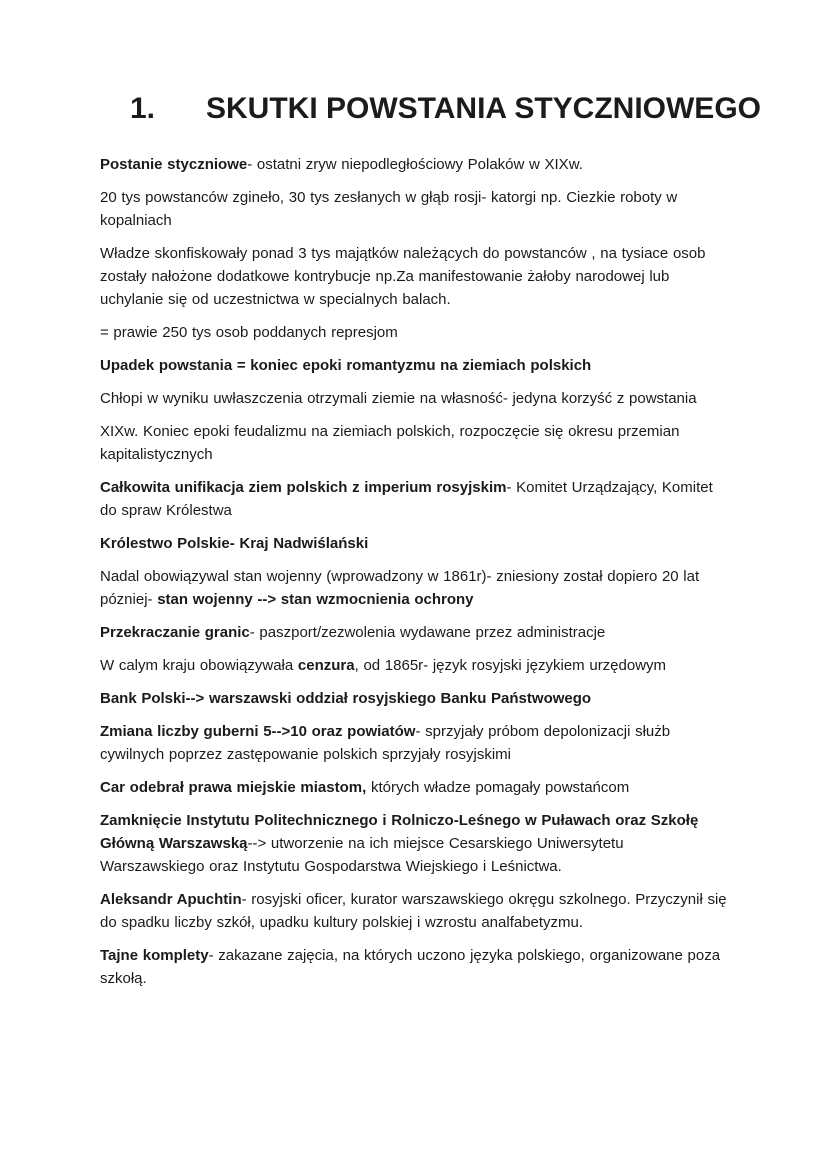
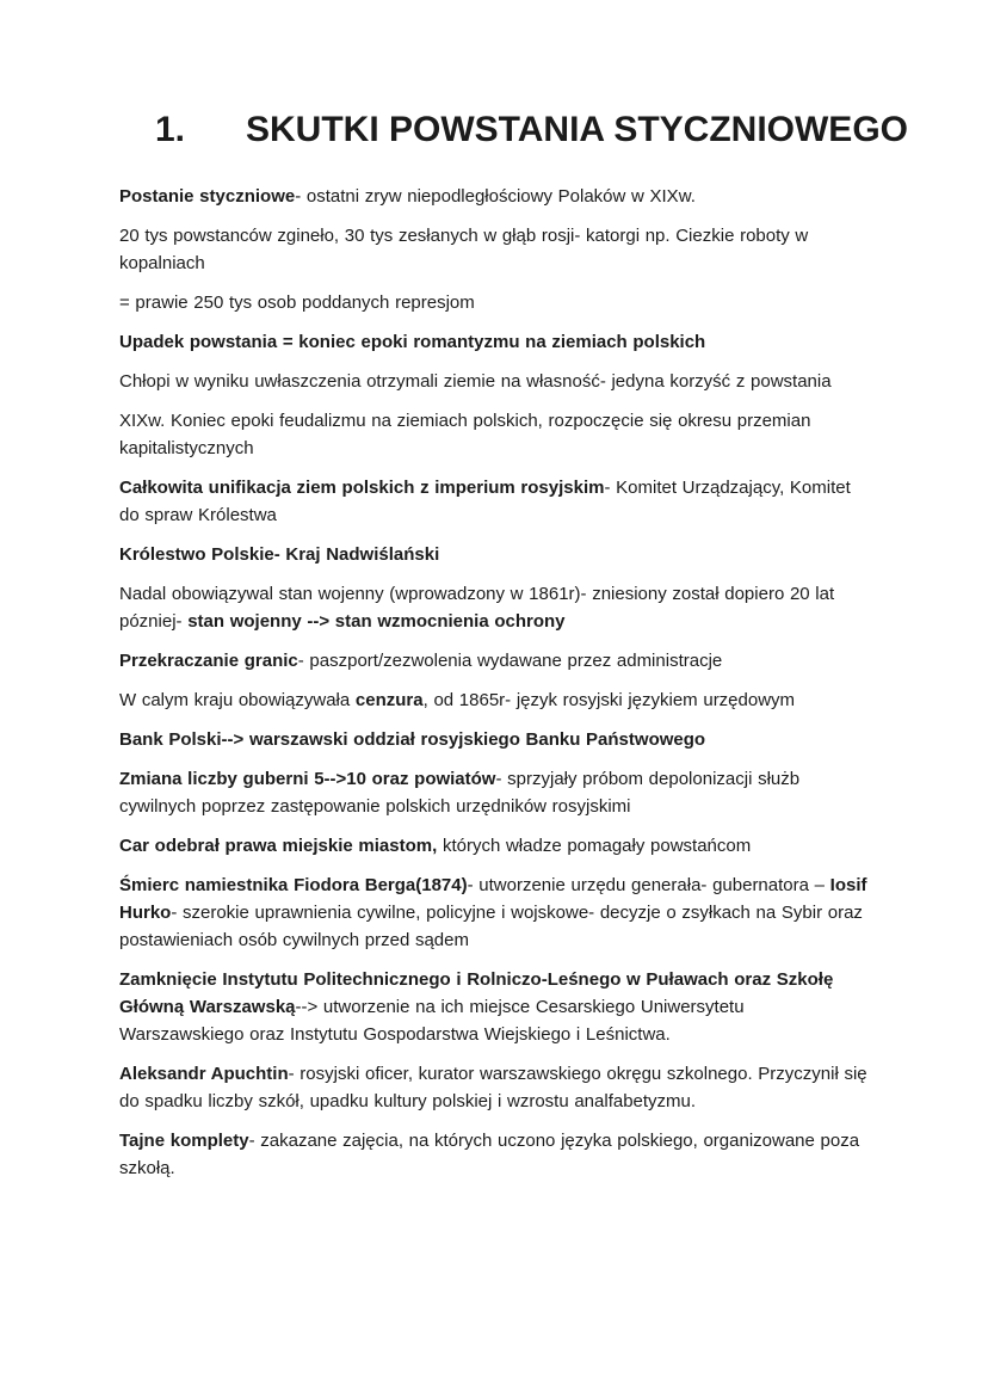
  1.
  SKUTKI POWSTANIA STYCZNIOWEGO
  Postanie styczniowe- ostatni zryw niepodległościowy Polaków w XIXw.
  20 tys powstanców zgineło, 30 tys zesłanych w głąb rosji- katorgi np. Ciezkie roboty w kopalniach
- Władze skonfiskowały ponad 3 tys majątków należących do powstanców , na tysiace osob zostały nałożone dodatkowe kontrybucje np.Za manifestowanie żałoby narodowej lub uchylanie się od uczestnictwa w specialnych balach.
  = prawie 250 tys osob poddanych represjom
  Upadek powstania = koniec epoki romantyzmu na ziemiach polskich
  Chłopi w wyniku uwłaszczenia otrzymali ziemie na własność- jedyna korzyść z powstania
  XIXw. Koniec epoki feudalizmu na ziemiach polskich, rozpoczęcie się okresu przemian kapitalistycznych
  Całkowita unifikacja ziem polskich z imperium rosyjskim- Komitet Urządzający, Komitet do spraw Królestwa
  Królestwo Polskie- Kraj Nadwiślański
  Nadal obowiązywal stan wojenny (wprowadzony w 1861r)- zniesiony został dopiero 20 lat pózniej- stan wojenny --> stan wzmocnienia ochrony
  Przekraczanie granic- paszport/zezwolenia wydawane przez administracje
  W calym kraju obowiązywała cenzura, od 1865r- język rosyjski językiem urzędowym
  Bank Polski--> warszawski oddział rosyjskiego Banku Państwowego
- Zmiana liczby guberni 5-->10 oraz powiatów- sprzyjały próbom depolonizacji służb cywilnych poprzez zastępowanie polskich sprzyjały rosyjskimi
+ Zmiana liczby guberni 5-->10 oraz powiatów- sprzyjały próbom depolonizacji służb cywilnych poprzez zastępowanie polskich urzędników rosyjskimi
  Car odebrał prawa miejskie miastom, których władze pomagały powstańcom
+ Śmierc namiestnika Fiodora Berga(1874)- utworzenie urzędu generała- gubernatora – Iosif Hurko- szerokie uprawnienia cywilne, policyjne i wojskowe- decyzje o zsyłkach na Sybir oraz postawieniach osób cywilnych przed sądem
  Zamknięcie Instytutu Politechnicznego i Rolniczo-Leśnego w Puławach oraz Szkołę Główną Warszawską--> utworzenie na ich miejsce Cesarskiego Uniwersytetu Warszawskiego oraz Instytutu Gospodarstwa Wiejskiego i Leśnictwa.
  Aleksandr Apuchtin- rosyjski oficer, kurator warszawskiego okręgu szkolnego. Przyczynił się do spadku liczby szkół, upadku kultury polskiej i wzrostu analfabetyzmu.
  Tajne komplety- zakazane zajęcia, na których uczono języka polskiego, organizowane poza szkołą.
